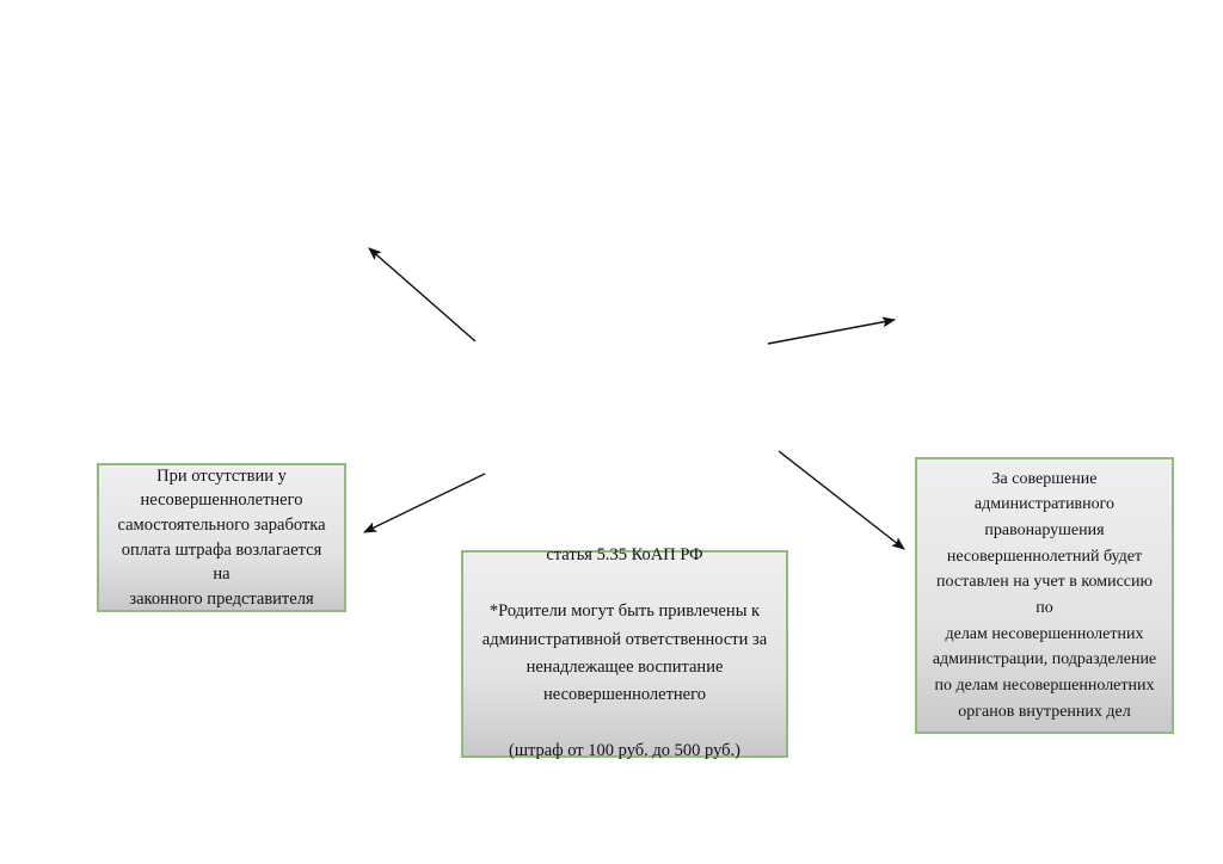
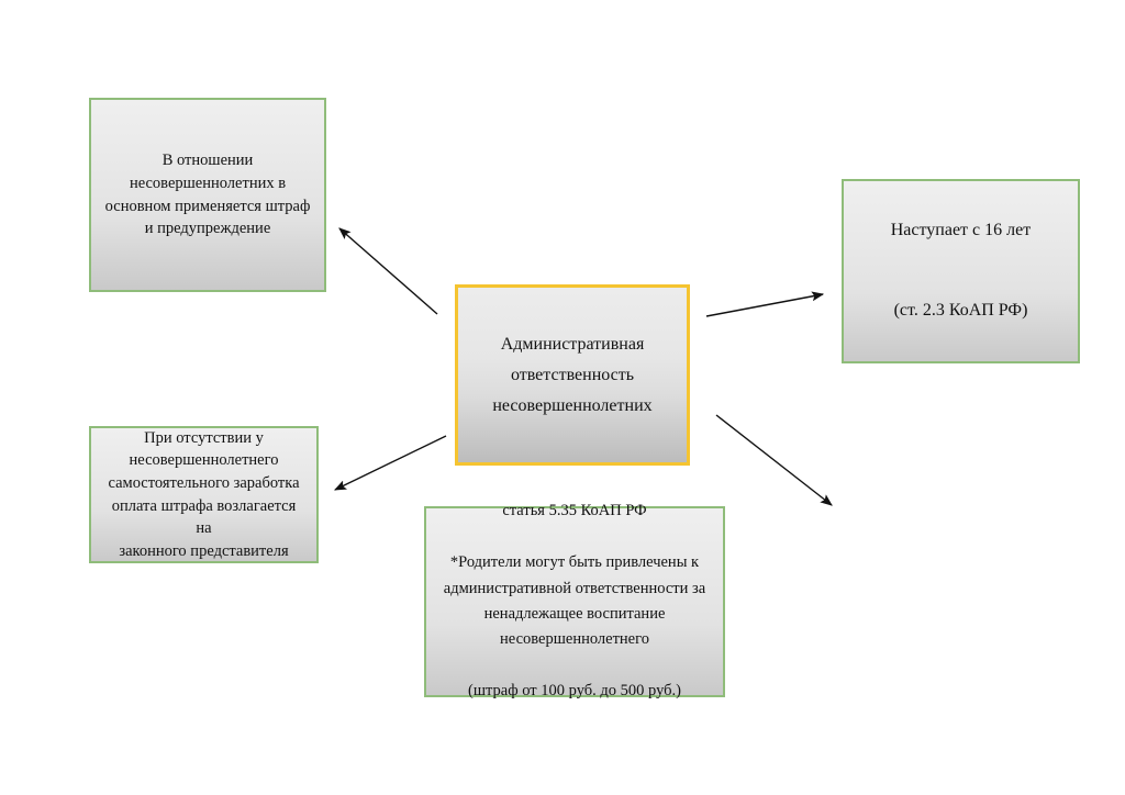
+ В отношении
+ несовершеннолетних в
+ основном применяется штраф
+ и предупреждение
+ Наступает с 16 лет
+ (ст. 2.3 КоАП РФ)
+ Административная
+ ответственность
+ несовершеннолетних
  При отсутствии у
  несовершеннолетнего
  самостоятельного заработка
  оплата штрафа возлагается на
  законного представителя
  статья 5.35 КоАП РФ
  *Родители могут быть привлечены к
  административной ответственности за
  ненадлежащее воспитание
  несовершеннолетнего
  (штраф от 100 руб. до 500 руб.)
- За совершение
- административного
- правонарушения
- несовершеннолетний будет
- поставлен на учет в комиссию по
- делам несовершеннолетних
- администрации, подразделение
- по делам несовершеннолетних
- органов внутренних дел
